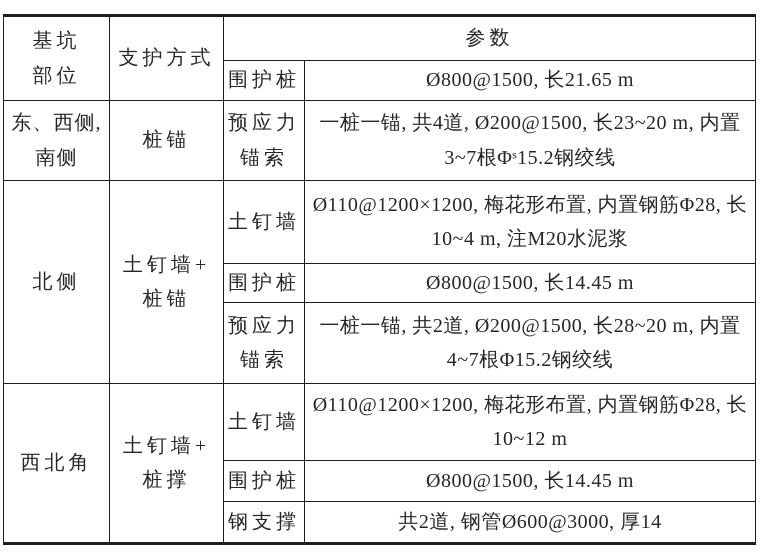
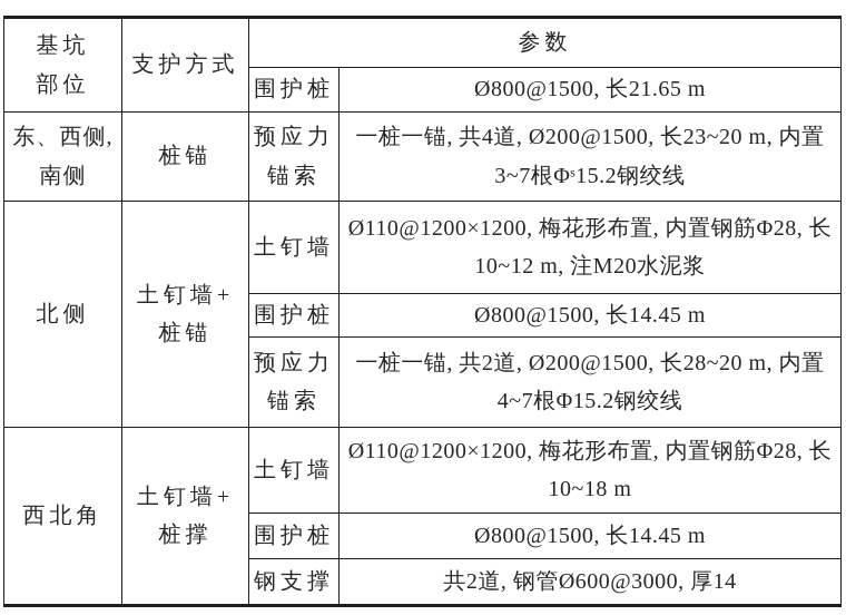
  基坑 部位	支护方式	参数
  围护桩	Ø800@1500, 长21.65 m
  东、西侧, 南侧	桩锚	预应力 锚索	一桩一锚, 共4道, Ø200@1500, 长23~20 m, 内置3~7根Φˢ15.2钢绞线
- 北侧	土钉墙+ 桩锚	土钉墙	Ø110@1200×1200, 梅花形布置, 内置钢筋Φ28, 长10~4 m, 注M20水泥浆
+ 北侧	土钉墙+ 桩锚	土钉墙	Ø110@1200×1200, 梅花形布置, 内置钢筋Φ28, 长10~12 m, 注M20水泥浆
  围护桩	Ø800@1500, 长14.45 m
  预应力 锚索	一桩一锚, 共2道, Ø200@1500, 长28~20 m, 内置4~7根Φ15.2钢绞线
- 西北角	土钉墙+ 桩撑	土钉墙	Ø110@1200×1200, 梅花形布置, 内置钢筋Φ28, 长10~12 m
+ 西北角	土钉墙+ 桩撑	土钉墙	Ø110@1200×1200, 梅花形布置, 内置钢筋Φ28, 长10~18 m
  围护桩	Ø800@1500, 长14.45 m
  钢支撑	共2道, 钢管Ø600@3000, 厚14
